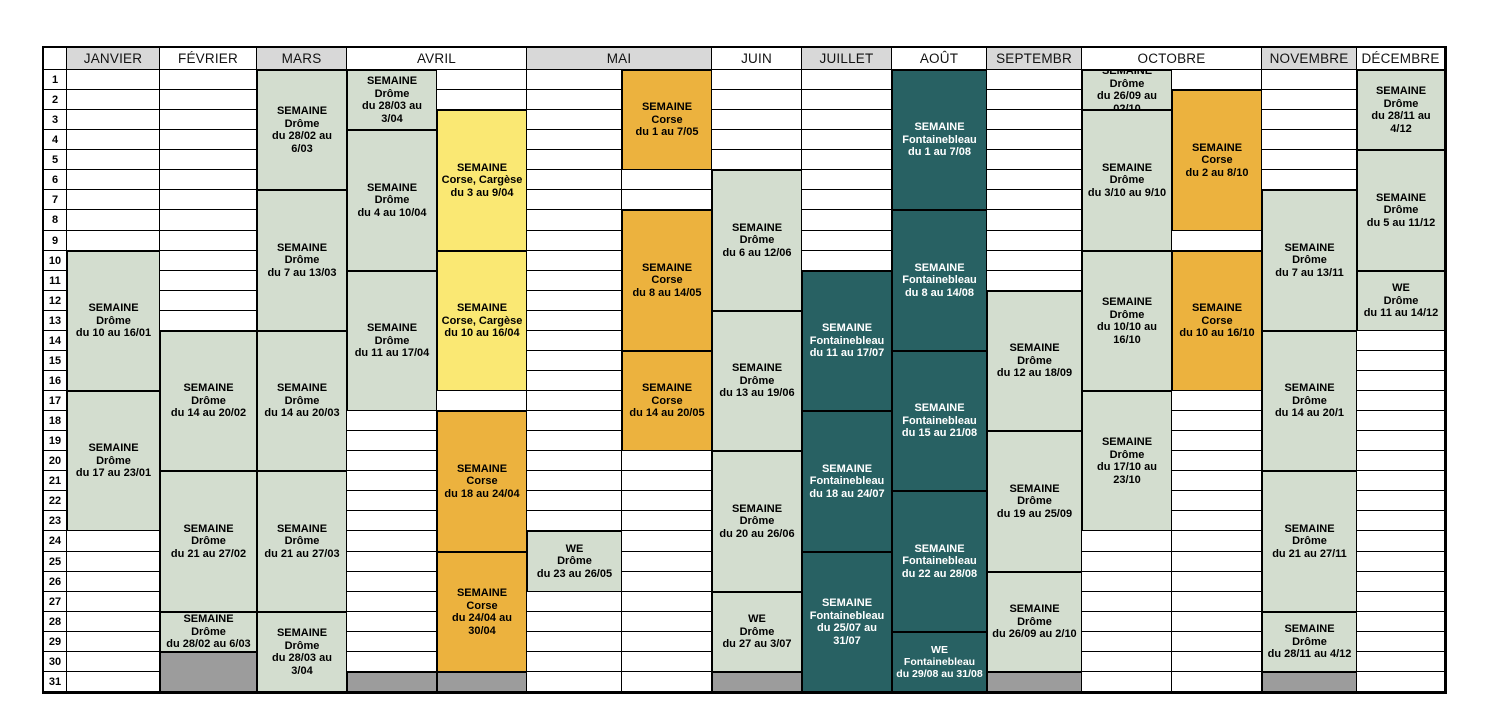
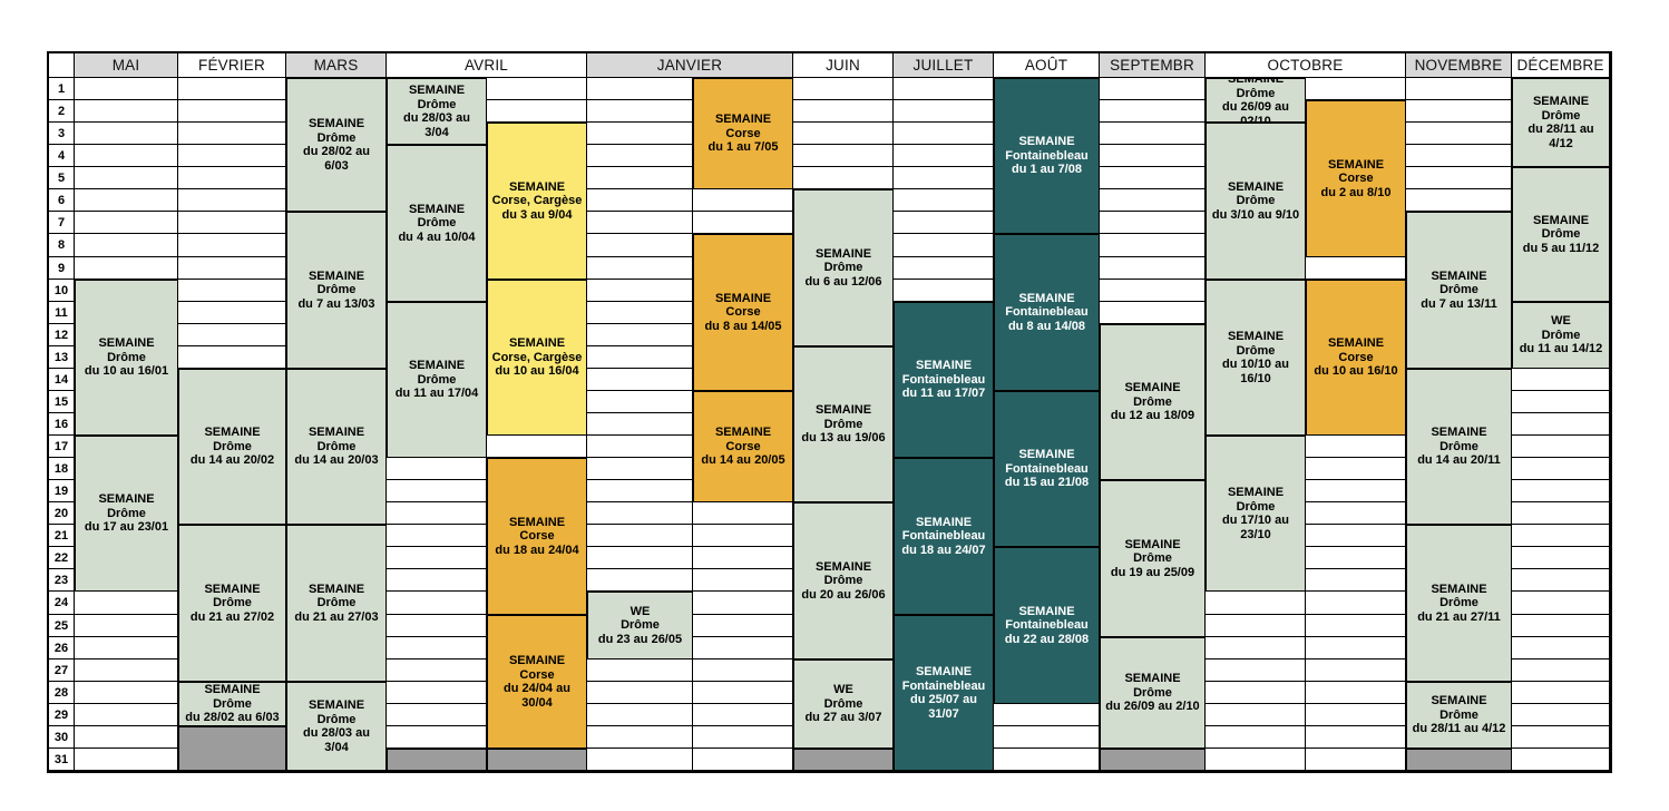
- JANVIER
+ MAI
  FÉVRIER
  MARS
  AVRIL
- MAI
+ JANVIER
  JUIN
  JUILLET
  AOÛT
  SEPTEMBR
  OCTOBRE
  NOVEMBRE
  DÉCEMBRE
  1
  2
  3
  4
  5
  6
  7
  8
  9
  10
  11
  12
  13
  14
  15
  16
  17
  18
  19
  20
  21
  22
  23
  24
  25
  26
  27
  28
  29
  30
  31
  SEMAINE
  Drôme
  du 10 au 16/01
  SEMAINE
  Drôme
  du 17 au 23/01
  SEMAINE
  Drôme
  du 14 au 20/02
  SEMAINE
  Drôme
  du 21 au 27/02
  SEMAINE
  Drôme
  du 28/02 au 6/03
  SEMAINE
  Drôme
  du 28/02 au 6/03
  SEMAINE
  Drôme
  du 7 au 13/03
  SEMAINE
  Drôme
  du 14 au 20/03
  SEMAINE
  Drôme
  du 21 au 27/03
  SEMAINE
  Drôme
  du 28/03 au 3/04
  SEMAINE
  Drôme
  du 28/03 au 3/04
  SEMAINE
  Drôme
  du 4 au 10/04
  SEMAINE
  Drôme
  du 11 au 17/04
  SEMAINE
  Corse, Cargèse
  du 3 au 9/04
  SEMAINE
  Corse, Cargèse
  du 10 au 16/04
  SEMAINE
  Corse
  du 18 au 24/04
  SEMAINE
  Corse
  du 24/04 au 30/04
  WE
  Drôme
  du 23 au 26/05
  SEMAINE
  Corse
  du 1 au 7/05
  SEMAINE
  Corse
  du 8 au 14/05
  SEMAINE
  Corse
  du 14 au 20/05
  SEMAINE
  Drôme
  du 6 au 12/06
  SEMAINE
  Drôme
  du 13 au 19/06
  SEMAINE
  Drôme
  du 20 au 26/06
  WE
  Drôme
  du 27 au 3/07
  SEMAINE
  Fontainebleau
  du 11 au 17/07
  SEMAINE
  Fontainebleau
  du 18 au 24/07
  SEMAINE
  Fontainebleau
  du 25/07 au 31/07
  SEMAINE
  Fontainebleau
  du 1 au 7/08
  SEMAINE
  Fontainebleau
  du 8 au 14/08
  SEMAINE
  Fontainebleau
  du 15 au 21/08
  SEMAINE
  Fontainebleau
  du 22 au 28/08
- WE Fontainebleau
- du 29/08 au 31/08
  SEMAINE
  Drôme
  du 12 au 18/09
  SEMAINE
  Drôme
  du 19 au 25/09
  SEMAINE
  Drôme
  du 26/09 au 2/10
  SEMAINE
  Drôme
  du 26/09 au 02/10
  SEMAINE
  Drôme
  du 3/10 au 9/10
  SEMAINE
  Drôme
  du 10/10 au 16/10
  SEMAINE
  Drôme
  du 17/10 au 23/10
  SEMAINE
  Corse
  du 2 au 8/10
  SEMAINE
  Corse
  du 10 au 16/10
  SEMAINE
  Drôme
  du 7 au 13/11
  SEMAINE
  Drôme
- du 14 au 20/1
+ du 14 au 20/11
  SEMAINE
  Drôme
  du 21 au 27/11
  SEMAINE
  Drôme
  du 28/11 au 4/12
  SEMAINE
  Drôme
  du 28/11 au 4/12
  SEMAINE
  Drôme
  du 5 au 11/12
  WE
  Drôme
  du 11 au 14/12
